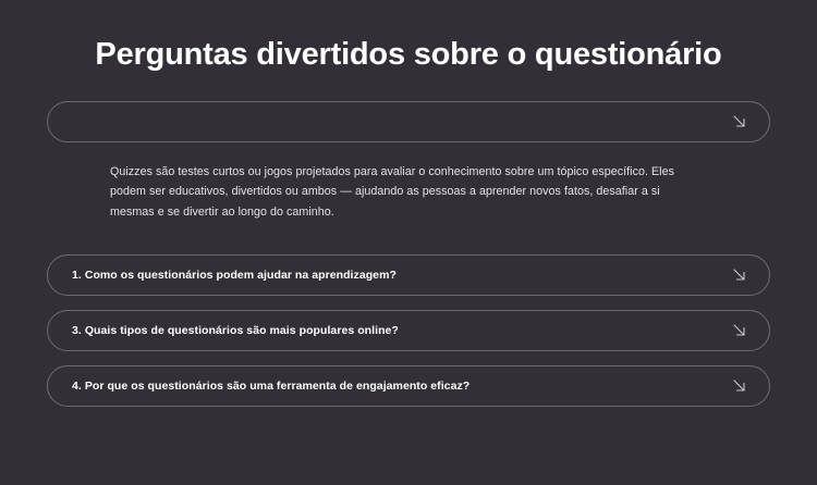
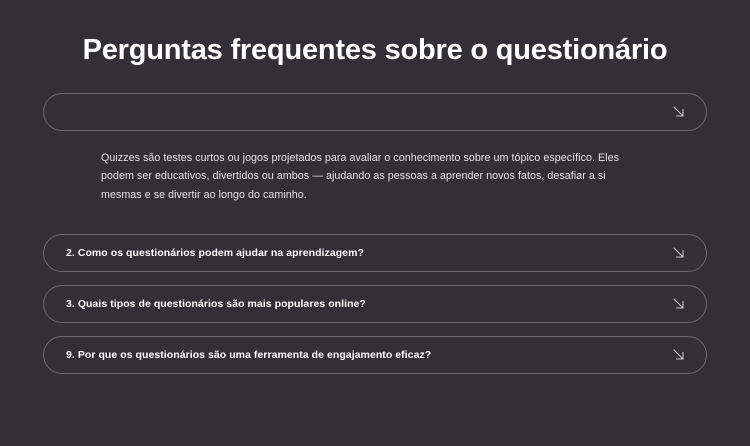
- Perguntas divertidos sobre o questionário
+ Perguntas frequentes sobre o questionário
  Quizzes são testes curtos ou jogos projetados para avaliar o conhecimento sobre um tópico específico. Eles podem ser educativos, divertidos ou ambos — ajudando as pessoas a aprender novos fatos, desafiar a si mesmas e se divertir ao longo do caminho.
- 1. Como os questionários podem ajudar na aprendizagem?
+ 2. Como os questionários podem ajudar na aprendizagem?
  3. Quais tipos de questionários são mais populares online?
- 4. Por que os questionários são uma ferramenta de engajamento eficaz?
+ 9. Por que os questionários são uma ferramenta de engajamento eficaz?
